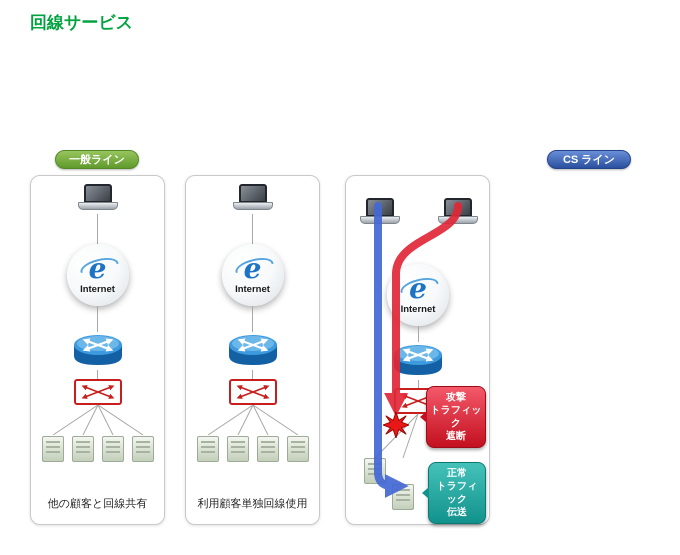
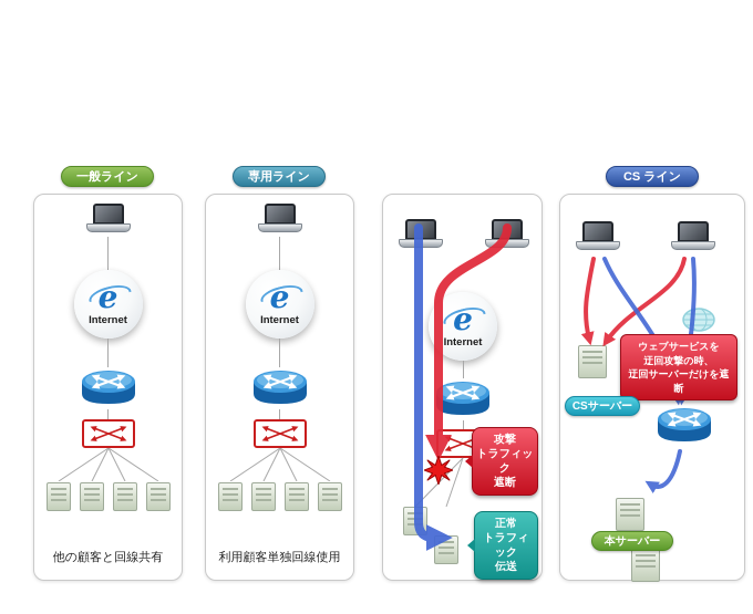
- 回線サービス
  一般ライン
+ 専用ライン
  CS ライン
  e
  Internet
  他の顧客と回線共有
  e
  Internet
  利用顧客単独回線使用
  e
  Internet
  攻撃
  トラフィック
  遮断
  正常
  トラフィック
  伝送
+ ウェブサービスを
+ 迂回攻撃の時、
+ 迂回サーバーだけを遮断
+ CSサーバー
+ 本サーバー
